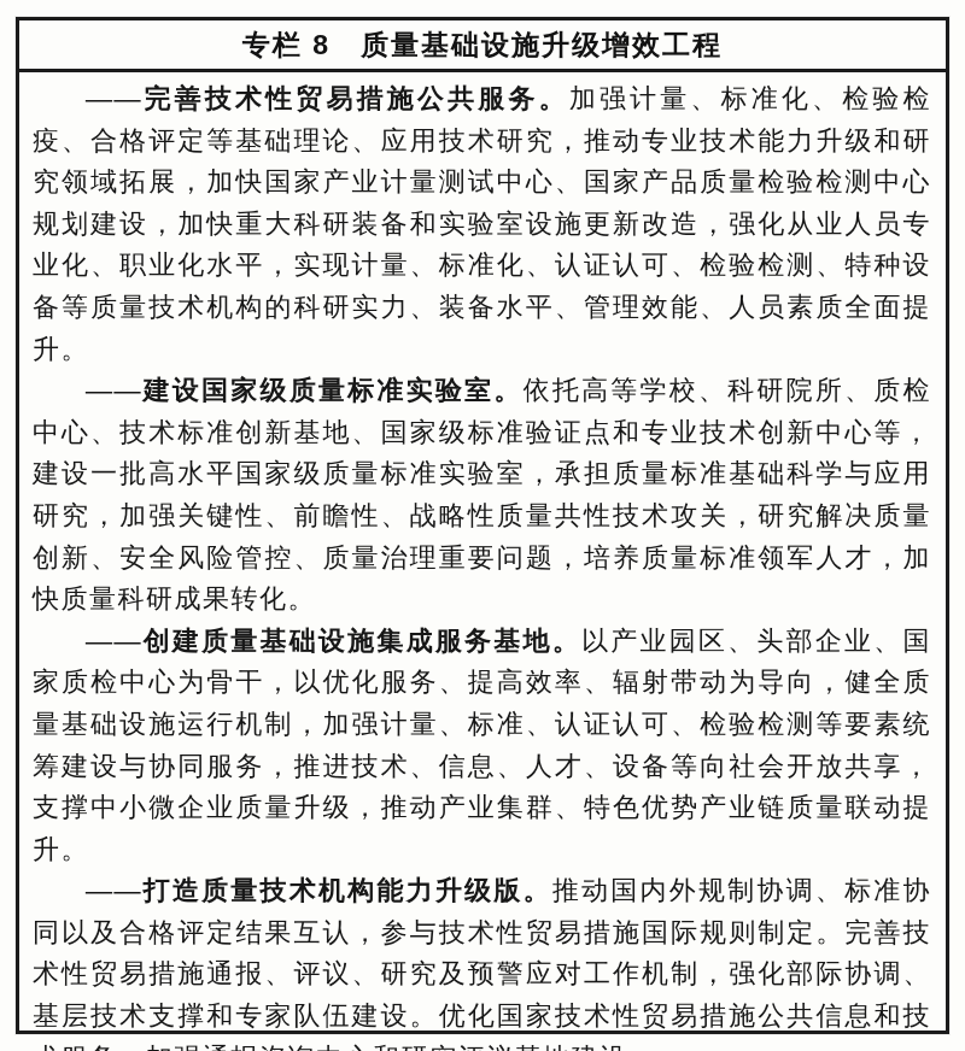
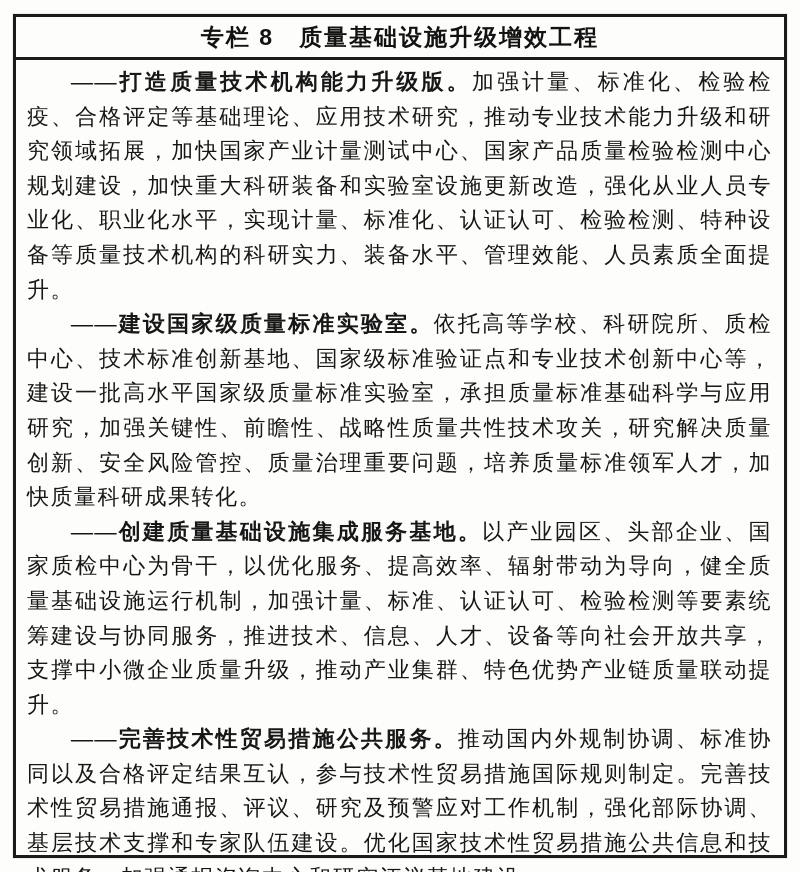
  专栏 8 质量基础设施升级增效工程
- ——完善技术性贸易措施公共服务。加强计量、标准化、检验检疫、合格评定等基础理论、应用技术研究，推动专业技术能力升级和研究领域拓展，加快国家产业计量测试中心、国家产品质量检验检测中心规划建设，加快重大科研装备和实验室设施更新改造，强化从业人员专业化、职业化水平，实现计量、标准化、认证认可、检验检测、特种设备等质量技术机构的科研实力、装备水平、管理效能、人员素质全面提升。
+ ——打造质量技术机构能力升级版。加强计量、标准化、检验检疫、合格评定等基础理论、应用技术研究，推动专业技术能力升级和研究领域拓展，加快国家产业计量测试中心、国家产品质量检验检测中心规划建设，加快重大科研装备和实验室设施更新改造，强化从业人员专业化、职业化水平，实现计量、标准化、认证认可、检验检测、特种设备等质量技术机构的科研实力、装备水平、管理效能、人员素质全面提升。
  ——建设国家级质量标准实验室。依托高等学校、科研院所、质检中心、技术标准创新基地、国家级标准验证点和专业技术创新中心等，建设一批高水平国家级质量标准实验室，承担质量标准基础科学与应用研究，加强关键性、前瞻性、战略性质量共性技术攻关，研究解决质量创新、安全风险管控、质量治理重要问题，培养质量标准领军人才，加快质量科研成果转化。
  ——创建质量基础设施集成服务基地。以产业园区、头部企业、国家质检中心为骨干，以优化服务、提高效率、辐射带动为导向，健全质量基础设施运行机制，加强计量、标准、认证认可、检验检测等要素统筹建设与协同服务，推进技术、信息、人才、设备等向社会开放共享，支撑中小微企业质量升级，推动产业集群、特色优势产业链质量联动提升。
- ——打造质量技术机构能力升级版。推动国内外规制协调、标准协同以及合格评定结果互认，参与技术性贸易措施国际规则制定。完善技术性贸易措施通报、评议、研究及预警应对工作机制，强化部际协调、基层技术支撑和专家队伍建设。优化国家技术性贸易措施公共信息和技
+ ——完善技术性贸易措施公共服务。推动国内外规制协调、标准协同以及合格评定结果互认，参与技术性贸易措施国际规则制定。完善技术性贸易措施通报、评议、研究及预警应对工作机制，强化部际协调、基层技术支撑和专家队伍建设。优化国家技术性贸易措施公共信息和技
